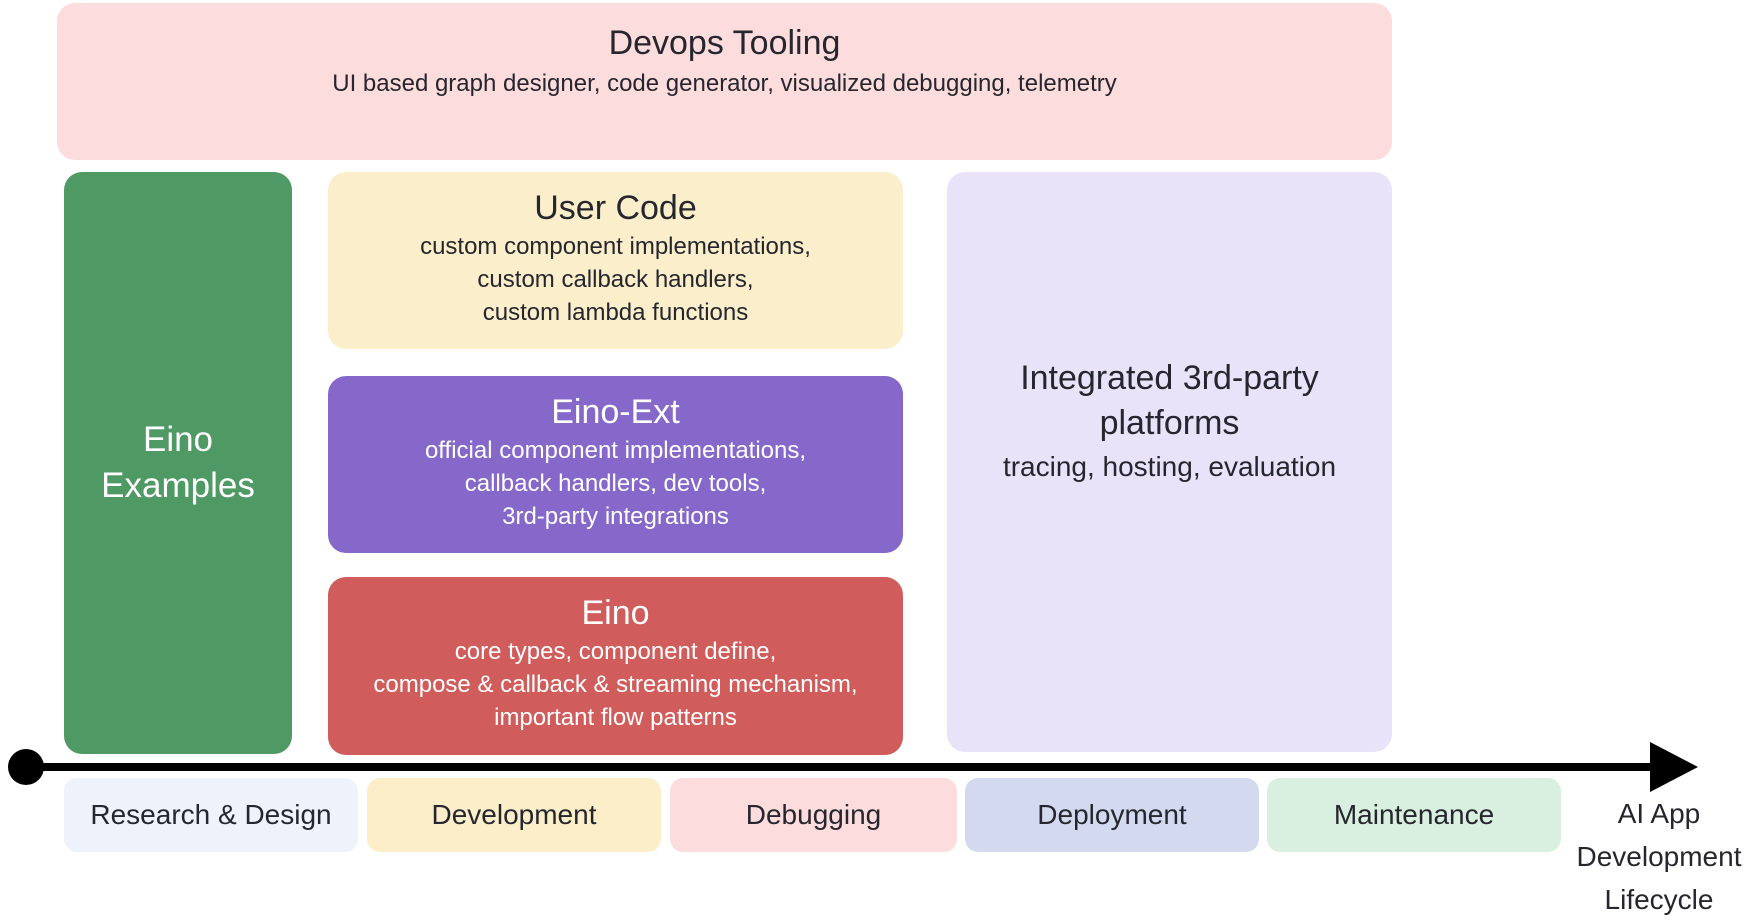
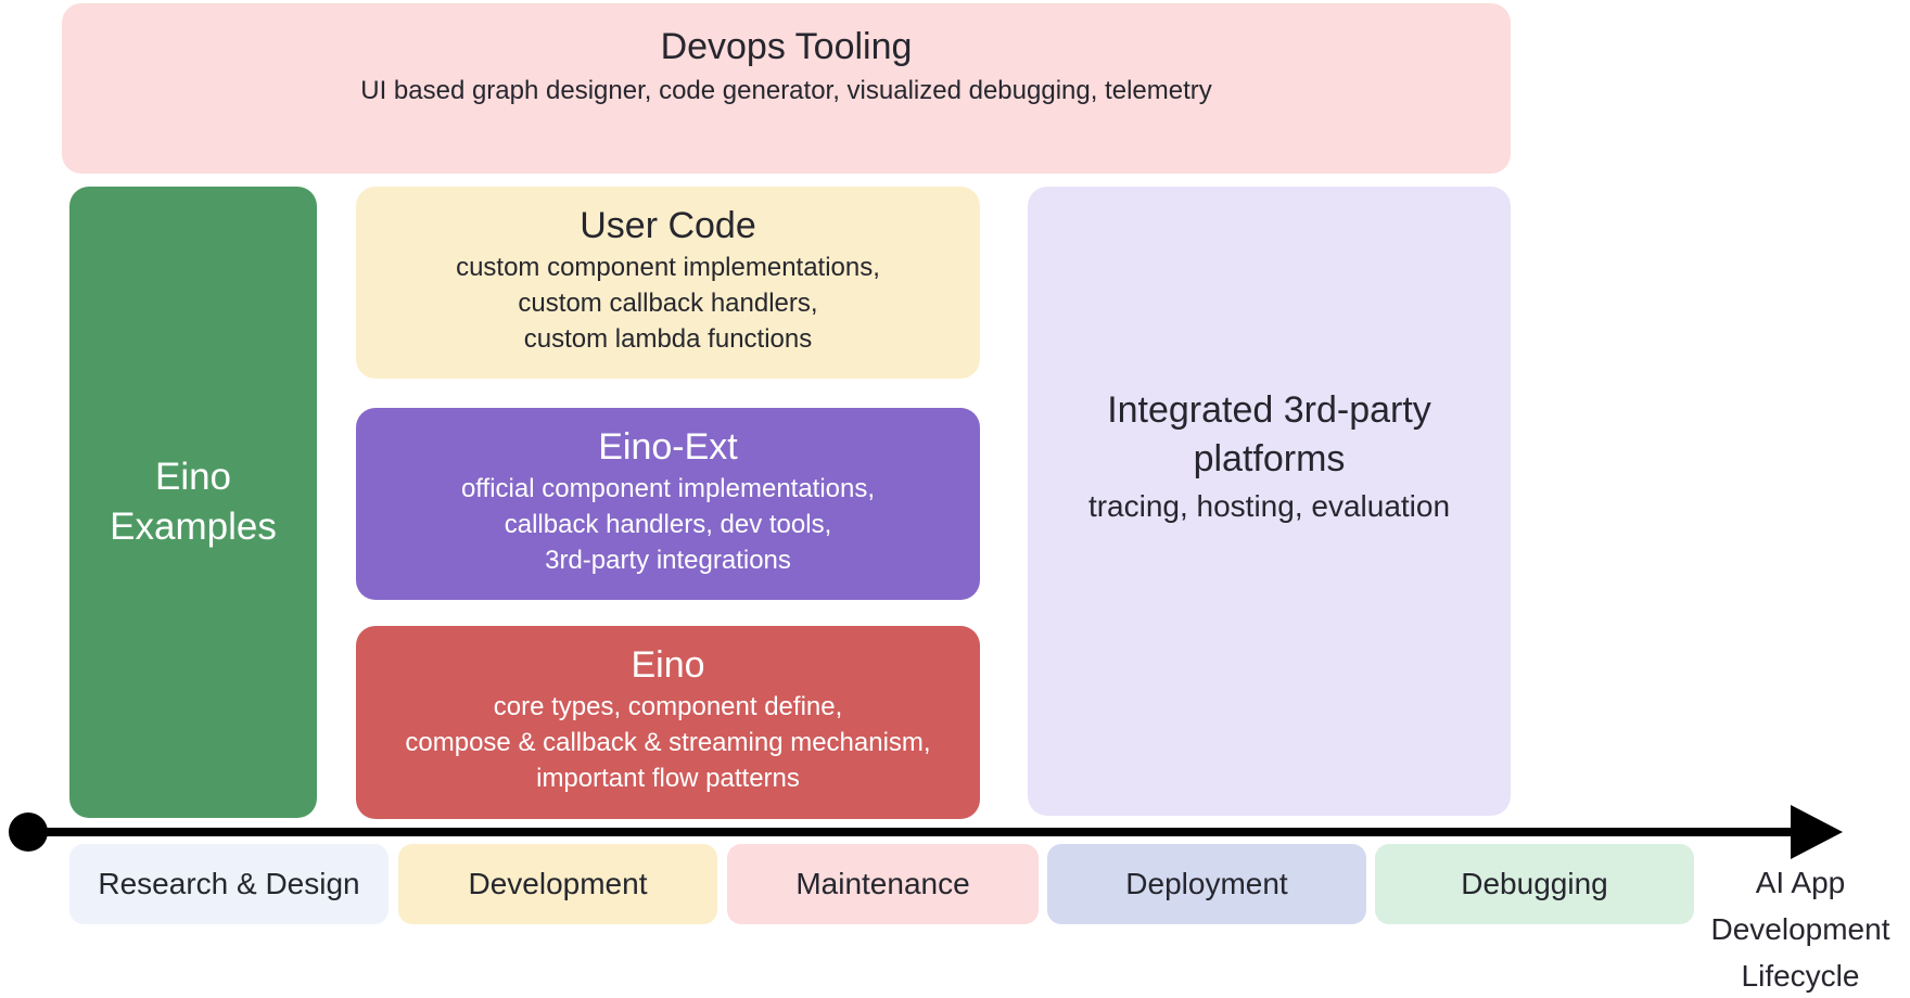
  Devops Tooling
  UI based graph designer, code generator, visualized debugging, telemetry
  Eino
  Examples
  User Code
  custom component implementations,
  custom callback handlers,
  custom lambda functions
  Eino-Ext
  official component implementations,
  callback handlers, dev tools,
  3rd-party integrations
  Eino
  core types, component define,
  compose & callback & streaming mechanism,
  important flow patterns
  Integrated 3rd-party
  platforms
  tracing, hosting, evaluation
  Research & Design
  Development
- Debugging
+ Maintenance
  Deployment
- Maintenance
+ Debugging
  AI App
  Development
  Lifecycle
